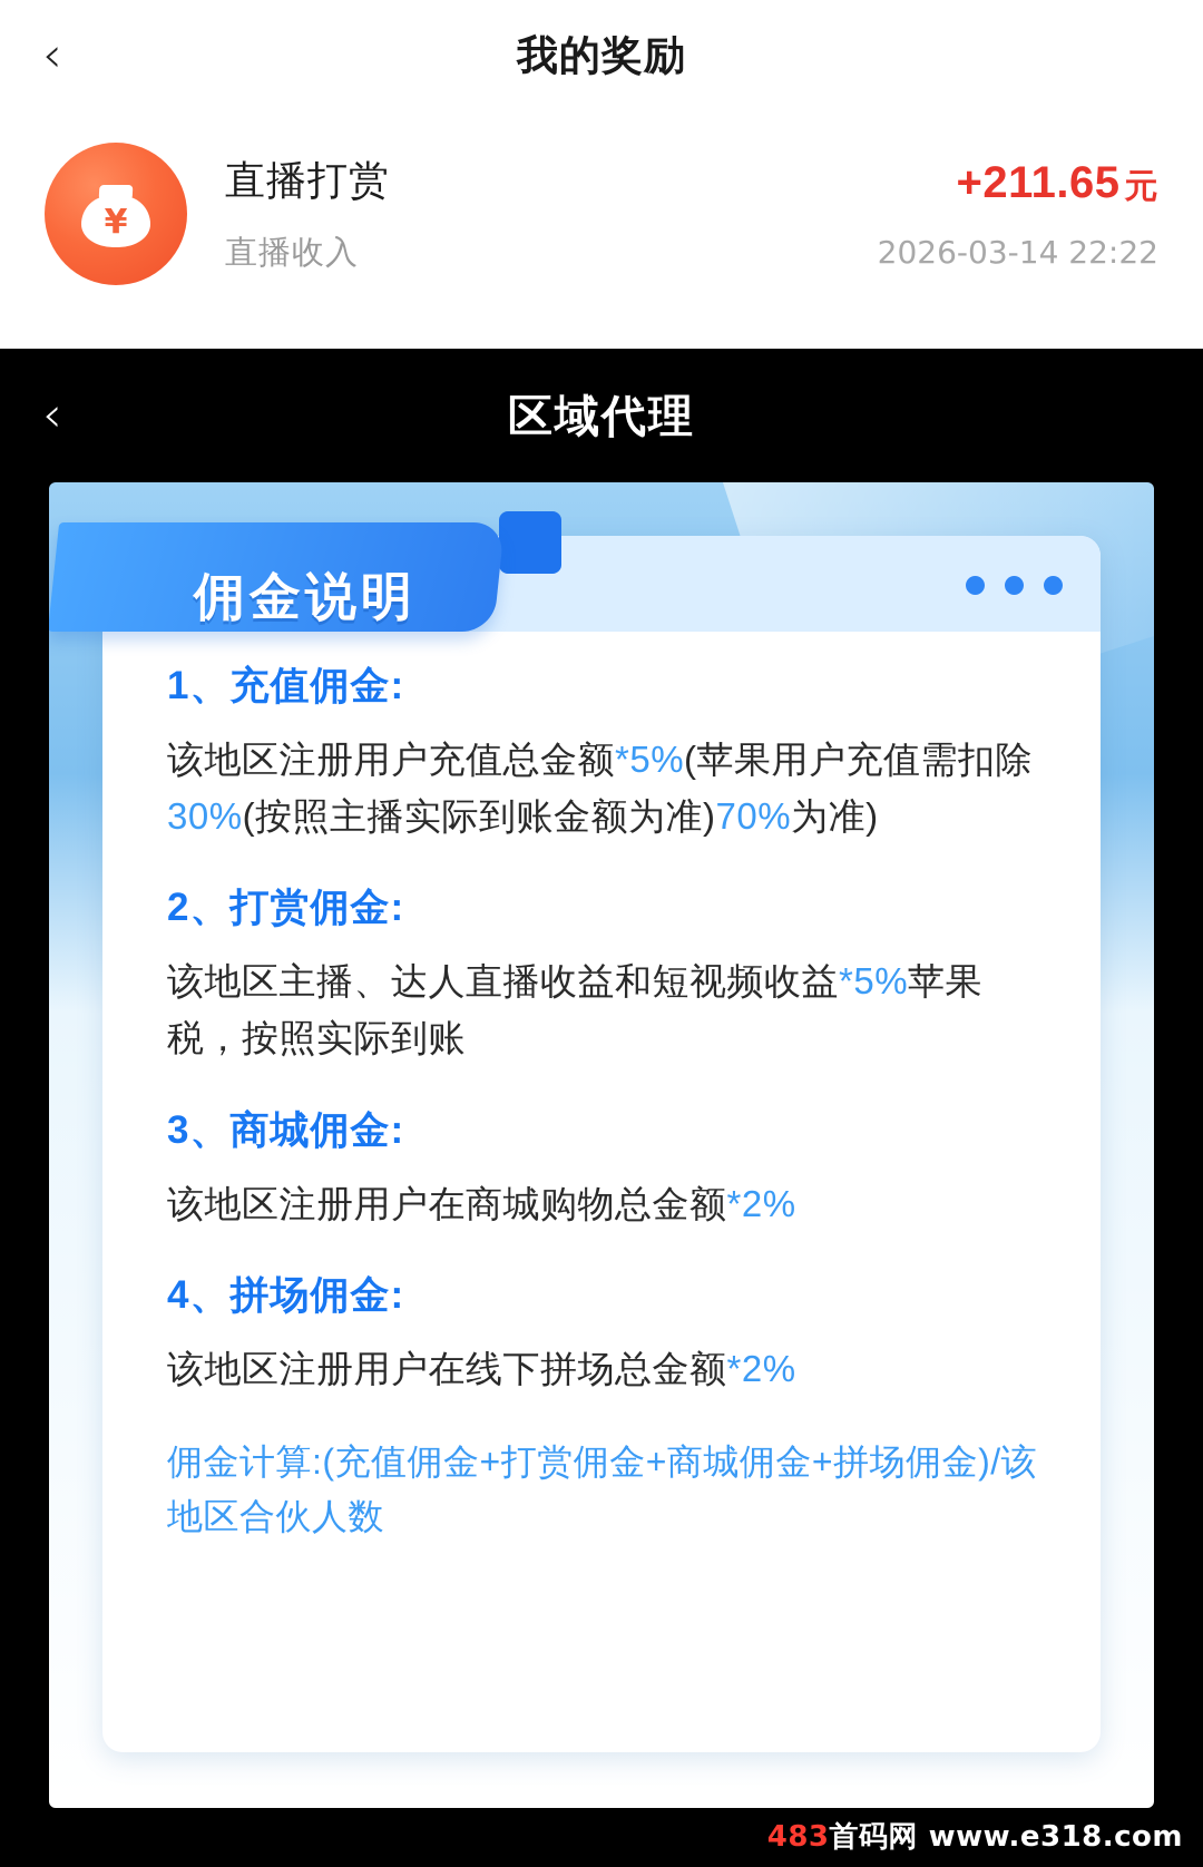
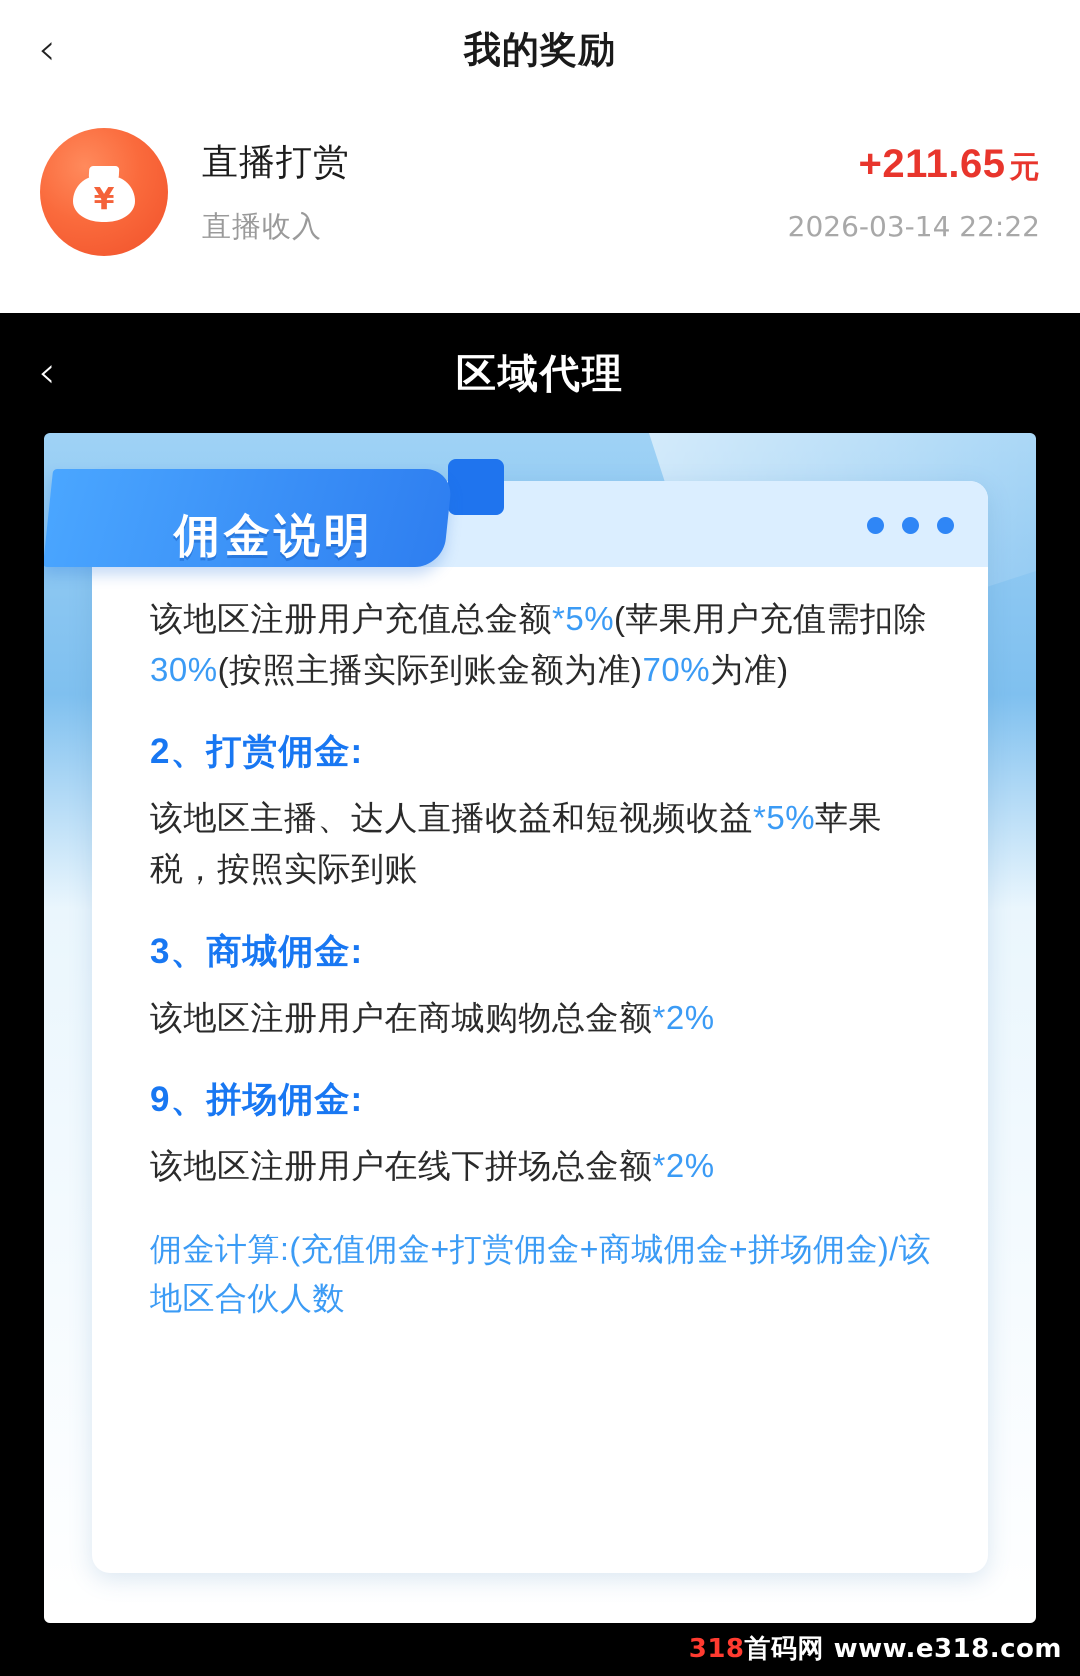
  ‹
  我的奖励
  ¥
  直播打赏
  直播收入
  +211.65 元
  2026-03-14 22:22
  ‹
  区域代理
  佣金说明
- 1、充值佣金:
  该地区注册用户充值总金额*5%(苹果用户充值需扣除30%(按照主播实际到账金额为准)70%为准)
  2、打赏佣金:
  该地区主播、达人直播收益和短视频收益*5%苹果税，按照实际到账
  3、商城佣金:
  该地区注册用户在商城购物总金额*2%
- 4、拼场佣金:
+ 9、拼场佣金:
  该地区注册用户在线下拼场总金额*2%
  佣金计算:(充值佣金+打赏佣金+商城佣金+拼场佣金)/该地区合伙人数
- 483首码网 www.e318.com
+ 318首码网 www.e318.com
